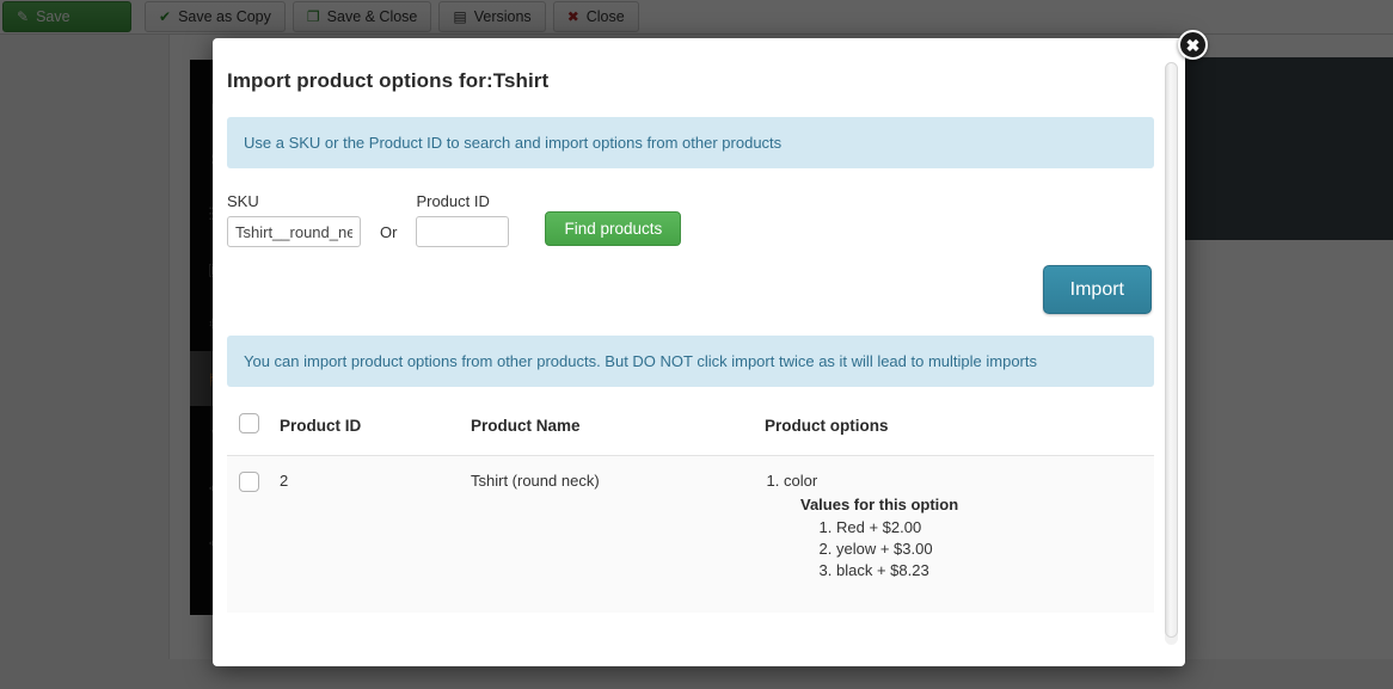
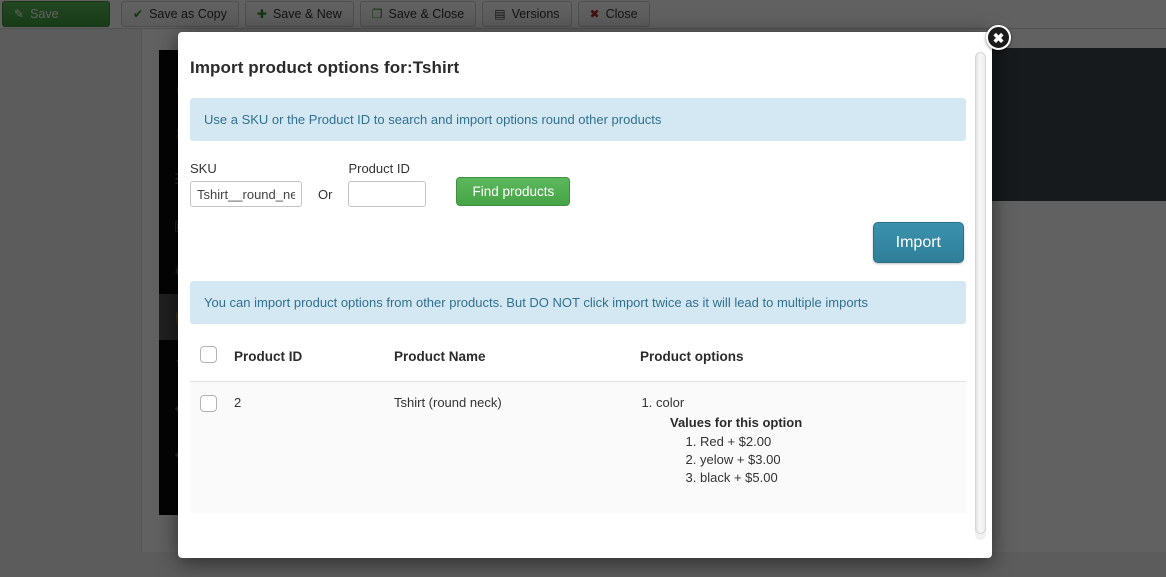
  ✎
  Save
  ✔
  Save as Copy
+ ✚
+ Save & New
  ❐
  Save & Close
  ▤
  Versions
  ✖
  Close
  Import product options for:Tshirt
- Use a SKU or the Product ID to search and import options from other products
+ Use a SKU or the Product ID to search and import options round other products
  SKU
  Tshirt__round_ne
  Or
  Product ID
  Find products
  Import
  You can import product options from other products. But DO NOT click import twice as it will lead to multiple imports
  	Product ID	Product Name	Product options
- 	2	Tshirt (round neck)	colorValues for this optionRed + $2.00yelow + $3.00black + $8.23
+ 	2	Tshirt (round neck)	colorValues for this optionRed + $2.00yelow + $3.00black + $5.00
  ✖
